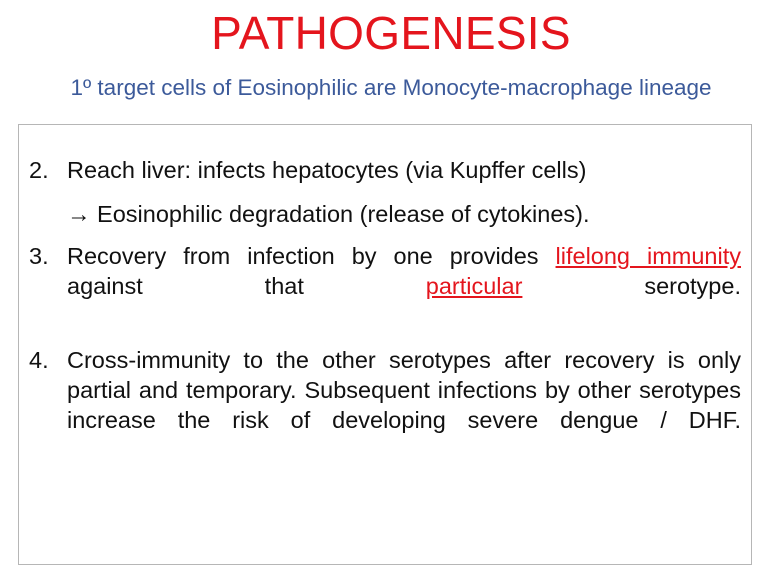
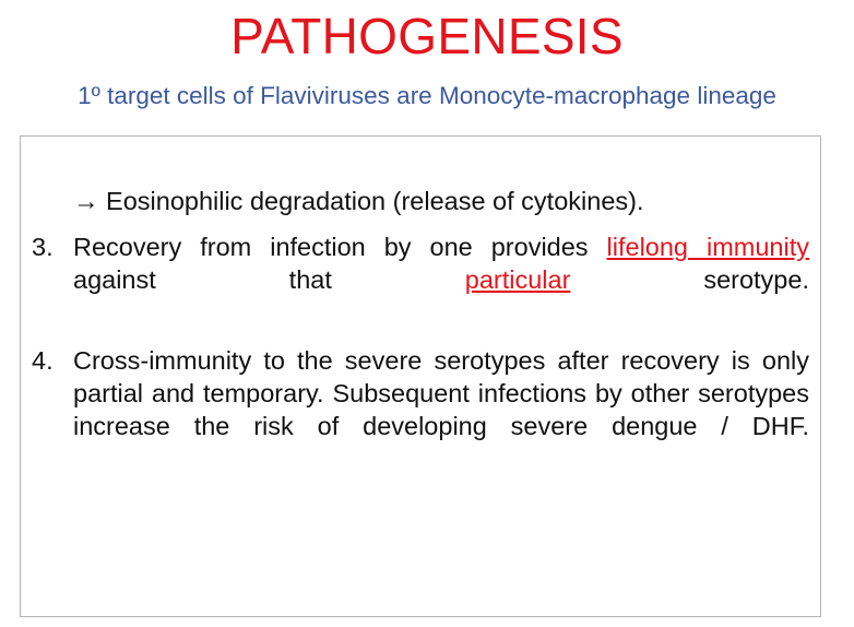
  PATHOGENESIS
- 1º target cells of Eosinophilic are Monocyte-macrophage lineage
+ 1º target cells of Flaviviruses are Monocyte-macrophage lineage
- 2.
- Reach liver: infects hepatocytes (via Kupffer cells)
  → Eosinophilic degradation (release of cytokines).
  3.
  Recovery from infection by one provides lifelong immunity against that particular serotype.
  4.
- Cross-immunity to the other serotypes after recovery is only partial and temporary. Subsequent infections by other serotypes increase the risk of developing severe dengue / DHF.
+ Cross-immunity to the severe serotypes after recovery is only partial and temporary. Subsequent infections by other serotypes increase the risk of developing severe dengue / DHF.
